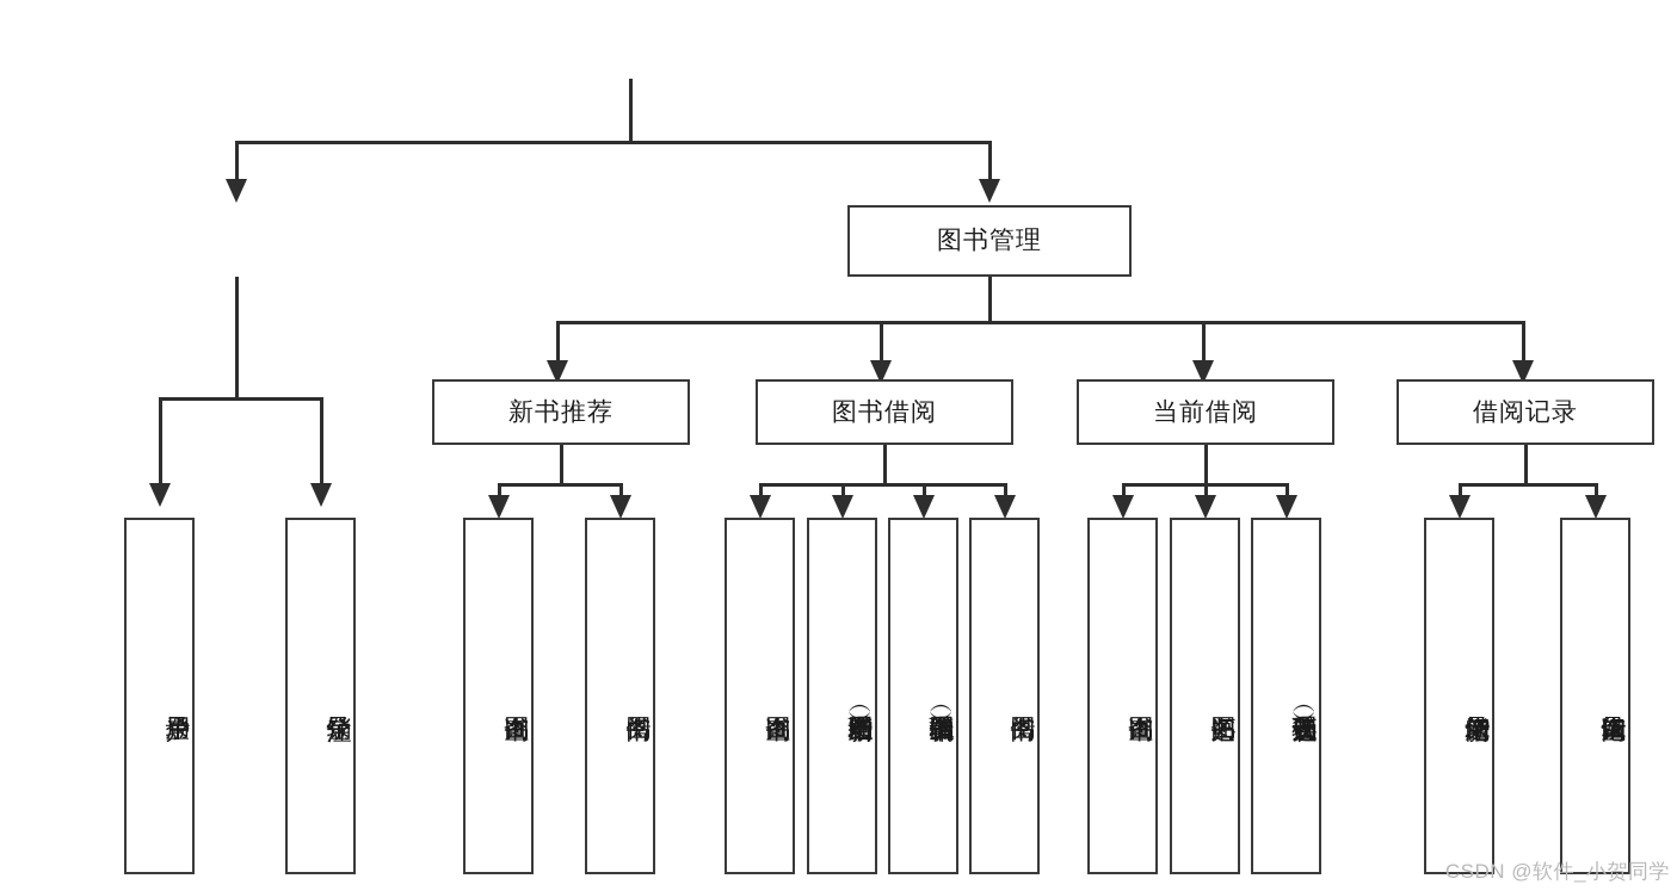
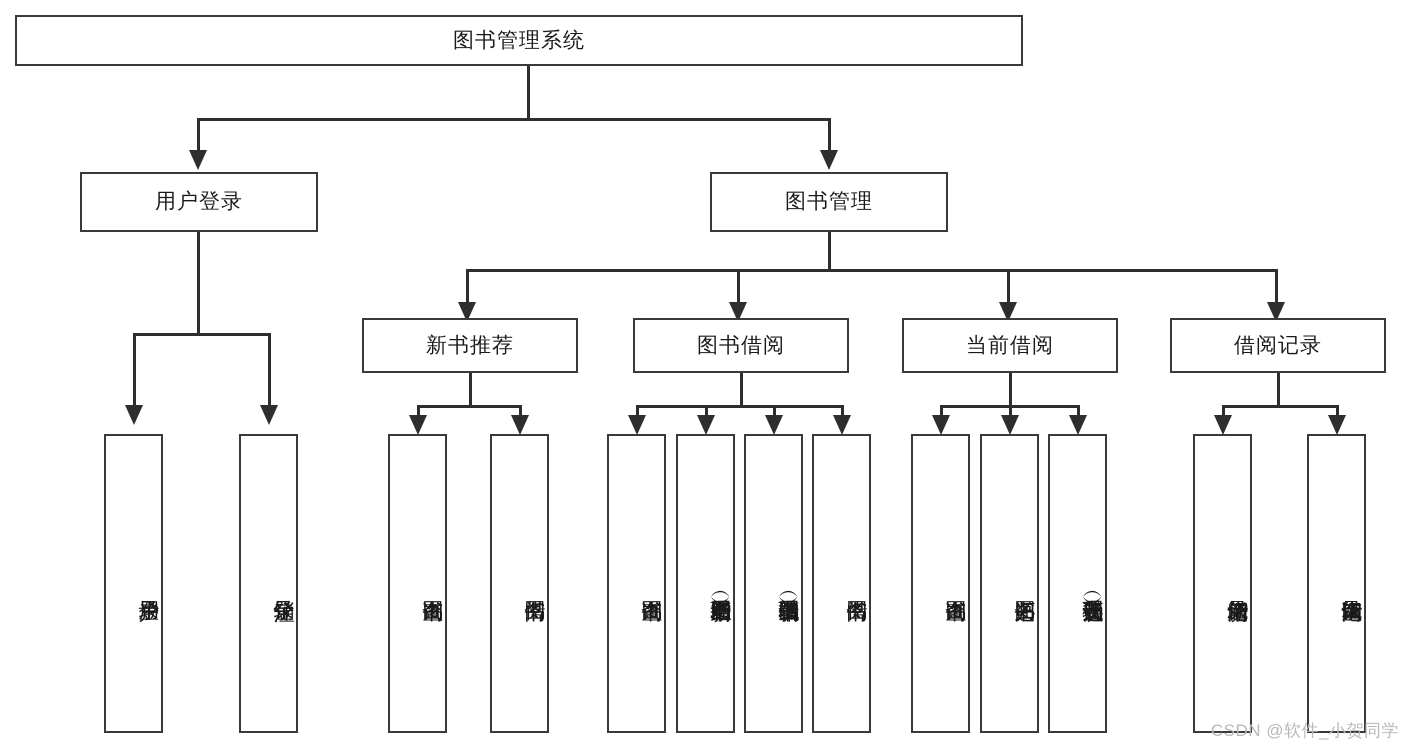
+ 图书管理系统
+ 用户登录
  图书管理
  新书推荐
  图书借阅
  当前借阅
  借阅记录
  CSDN @软件_小贺同学
